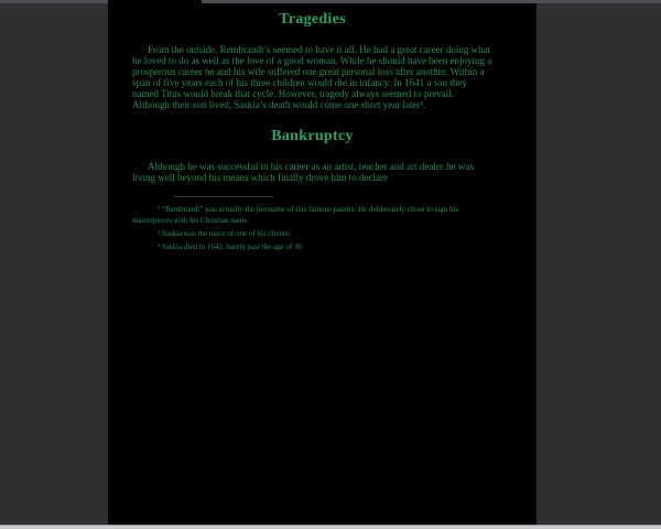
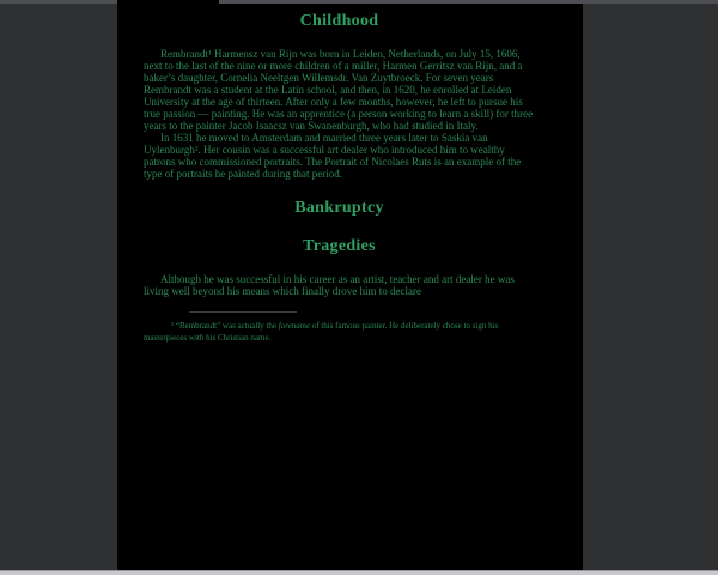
+ Childhood
+ Rembrandt¹ Harmensz van Rijn was born in Leiden, Netherlands, on July 15, 1606, next to the last of the nine or more children of a miller, Harmen Gerritsz van Rijn, and a baker’s daughter, Cornelia Neeltgen Willemsdr. Van Zuytbroeck. For seven years Rembrandt was a student at the Latin school, and then, in 1620, he enrolled at Leiden University at the age of thirteen. After only a few months, however, he left to pursue his true passion — painting. He was an apprentice (a person working to learn a skill) for three years to the painter Jacob Isaacsz van Swanenburgh, who had studied in Italy.
+ In 1631 he moved to Amsterdam and married three years later to Saskia van Uylenburgh². Her cousin was a successful art dealer who introduced him to wealthy patrons who commissioned portraits. The Portrait of Nicolaes Ruts is an example of the type of portraits he painted during that period.
- Tragedies
+ Bankruptcy
- From the outside, Rembrandt’s seemed to have it all. He had a great career doing what he loved to do as well as the love of a good woman. While he should have been enjoying a prosperous career he and his wife suffered one great personal loss after another. Within a span of five years each of his three children would die in infancy. In 1641 a son they named Titus would break that cycle. However, tragedy always seemed to prevail. Although their son lived, Saskia’s death would come one short year later³.
- Bankruptcy
+ Tragedies
  Although he was successful in his career as an artist, teacher and art dealer he was living well beyond his means which finally drove him to declare
  ¹ “Rembrandt” was actually the forename of this famous painter. He deliberately chose to sign his masterpieces with his Christian name.
- ² Saskia was the niece of one of his clients.
- ³ Saskia died in 1642, barely past the age of 30.
